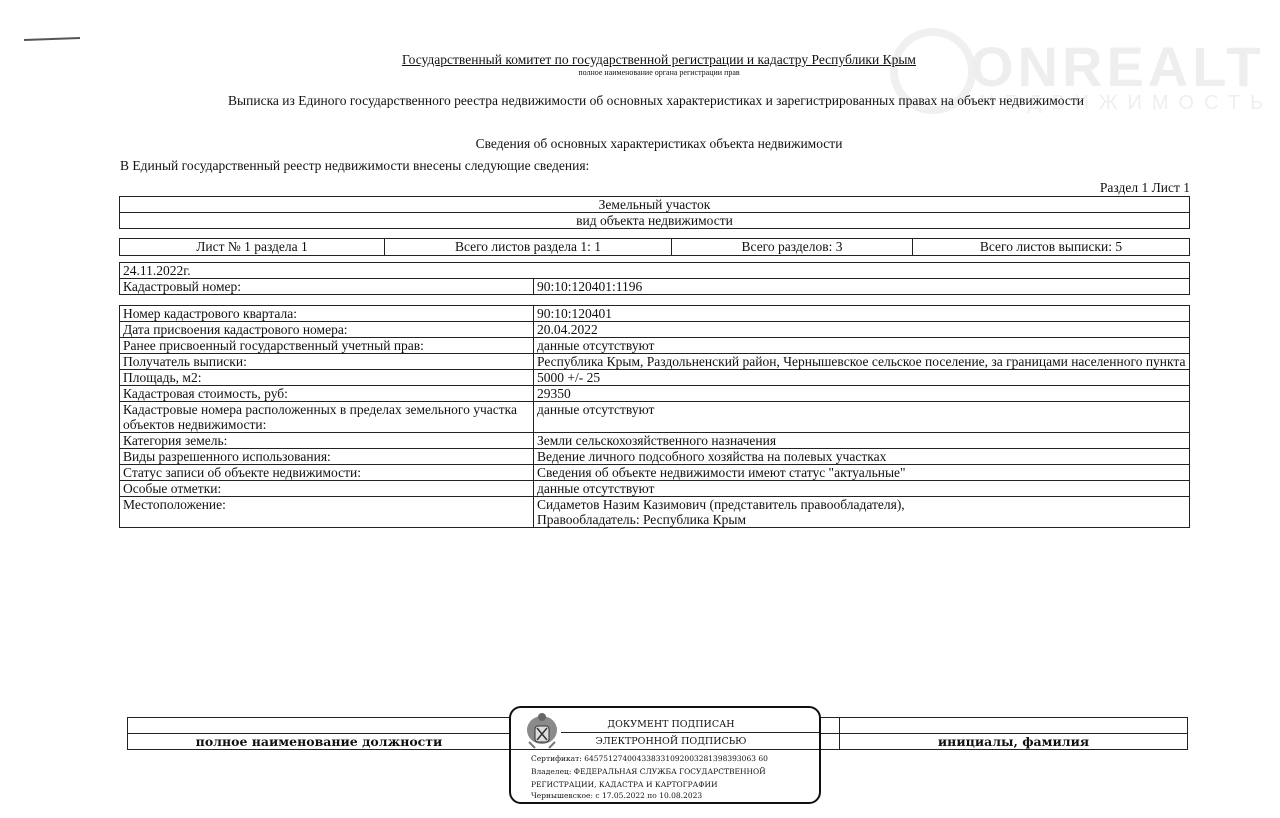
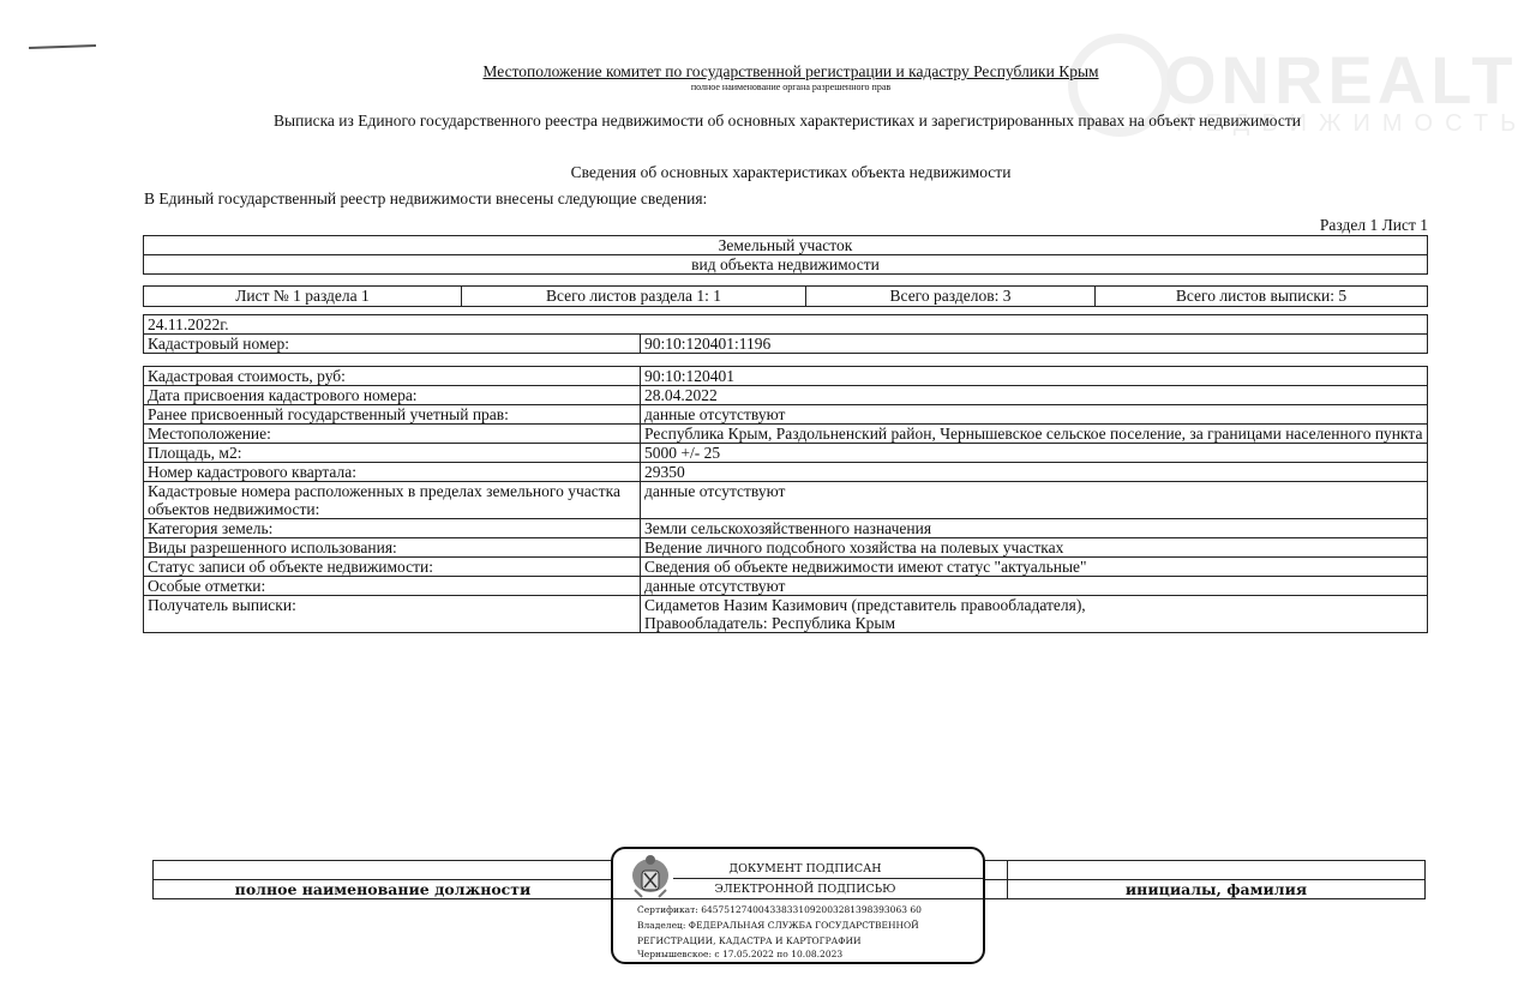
  ONREALT
  НЕДВИЖИМОСТЬ
- Государственный комитет по государственной регистрации и кадастру Республики Крым
+ Местоположение комитет по государственной регистрации и кадастру Республики Крым
- полное наименование органа регистрации прав
+ полное наименование органа разрешенного прав
  Выписка из Единого государственного реестра недвижимости об основных характеристиках и зарегистрированных правах на объект недвижимости
  Сведения об основных характеристиках объекта недвижимости
  В Единый государственный реестр недвижимости внесены следующие сведения:
  Раздел 1 Лист 1
  Земельный участок
  вид объекта недвижимости
  Лист № 1 раздела 1	Всего листов раздела 1: 1	Всего разделов: 3	Всего листов выписки: 5
  24.11.2022г.
  Кадастровый номер:	90:10:120401:1196
- Номер кадастрового квартала:	90:10:120401
+ Кадастровая стоимость, руб:	90:10:120401
- Дата присвоения кадастрового номера:	20.04.2022
+ Дата присвоения кадастрового номера:	28.04.2022
  Ранее присвоенный государственный учетный прав:	данные отсутствуют
- Получатель выписки:	Республика Крым, Раздольненский район, Чернышевское сельское поселение, за границами населенного пункта
+ Местоположение:	Республика Крым, Раздольненский район, Чернышевское сельское поселение, за границами населенного пункта
  Площадь, м2:	5000 +/- 25
- Кадастровая стоимость, руб:	29350
+ Номер кадастрового квартала:	29350
  Кадастровые номера расположенных в пределах земельного участка объектов недвижимости:	данные отсутствуют
  Категория земель:	Земли сельскохозяйственного назначения
  Виды разрешенного использования:	Ведение личного подсобного хозяйства на полевых участках
  Статус записи об объекте недвижимости:	Сведения об объекте недвижимости имеют статус "актуальные"
  Особые отметки:	данные отсутствуют
- Местоположение:	Сидаметов Назим Казимович (представитель правообладателя), Правообладатель: Республика Крым
+ Получатель выписки:	Сидаметов Назим Казимович (представитель правообладателя), Правообладатель: Республика Крым
  полное наименование должности		инициалы, фамилия
  ДОКУМЕНТ ПОДПИСАН
  ЭЛЕКТРОННОЙ ПОДПИСЬЮ
  Сертификат: 645751274004338331092003281398393063 60
  Владелец: ФЕДЕРАЛЬНАЯ СЛУЖБА ГОСУДАРСТВЕННОЙ
  РЕГИСТРАЦИИ, КАДАСТРА И КАРТОГРАФИИ
  Чернышевское: с 17.05.2022 по 10.08.2023
